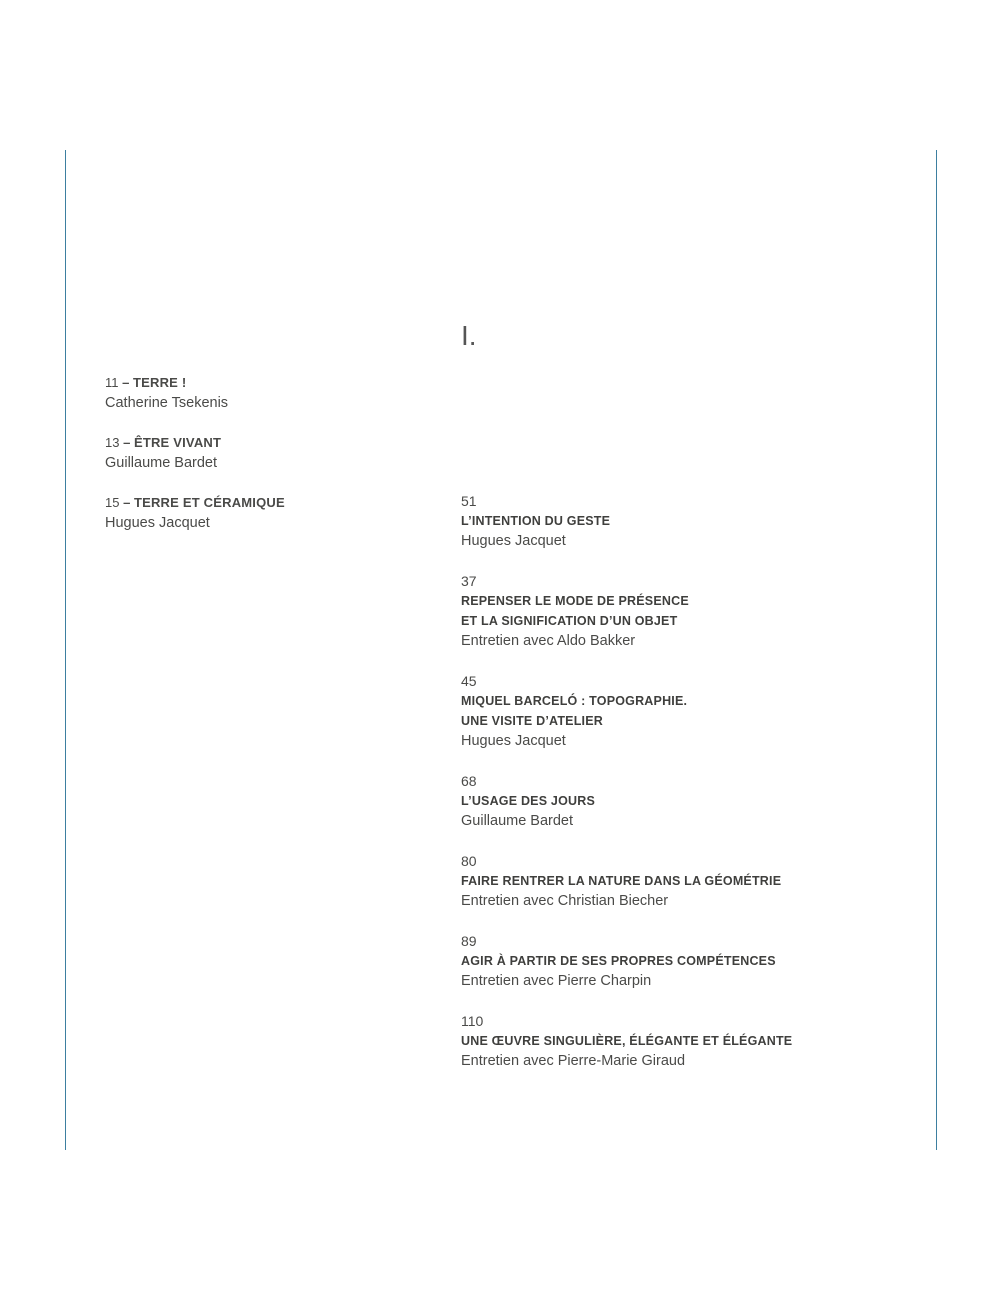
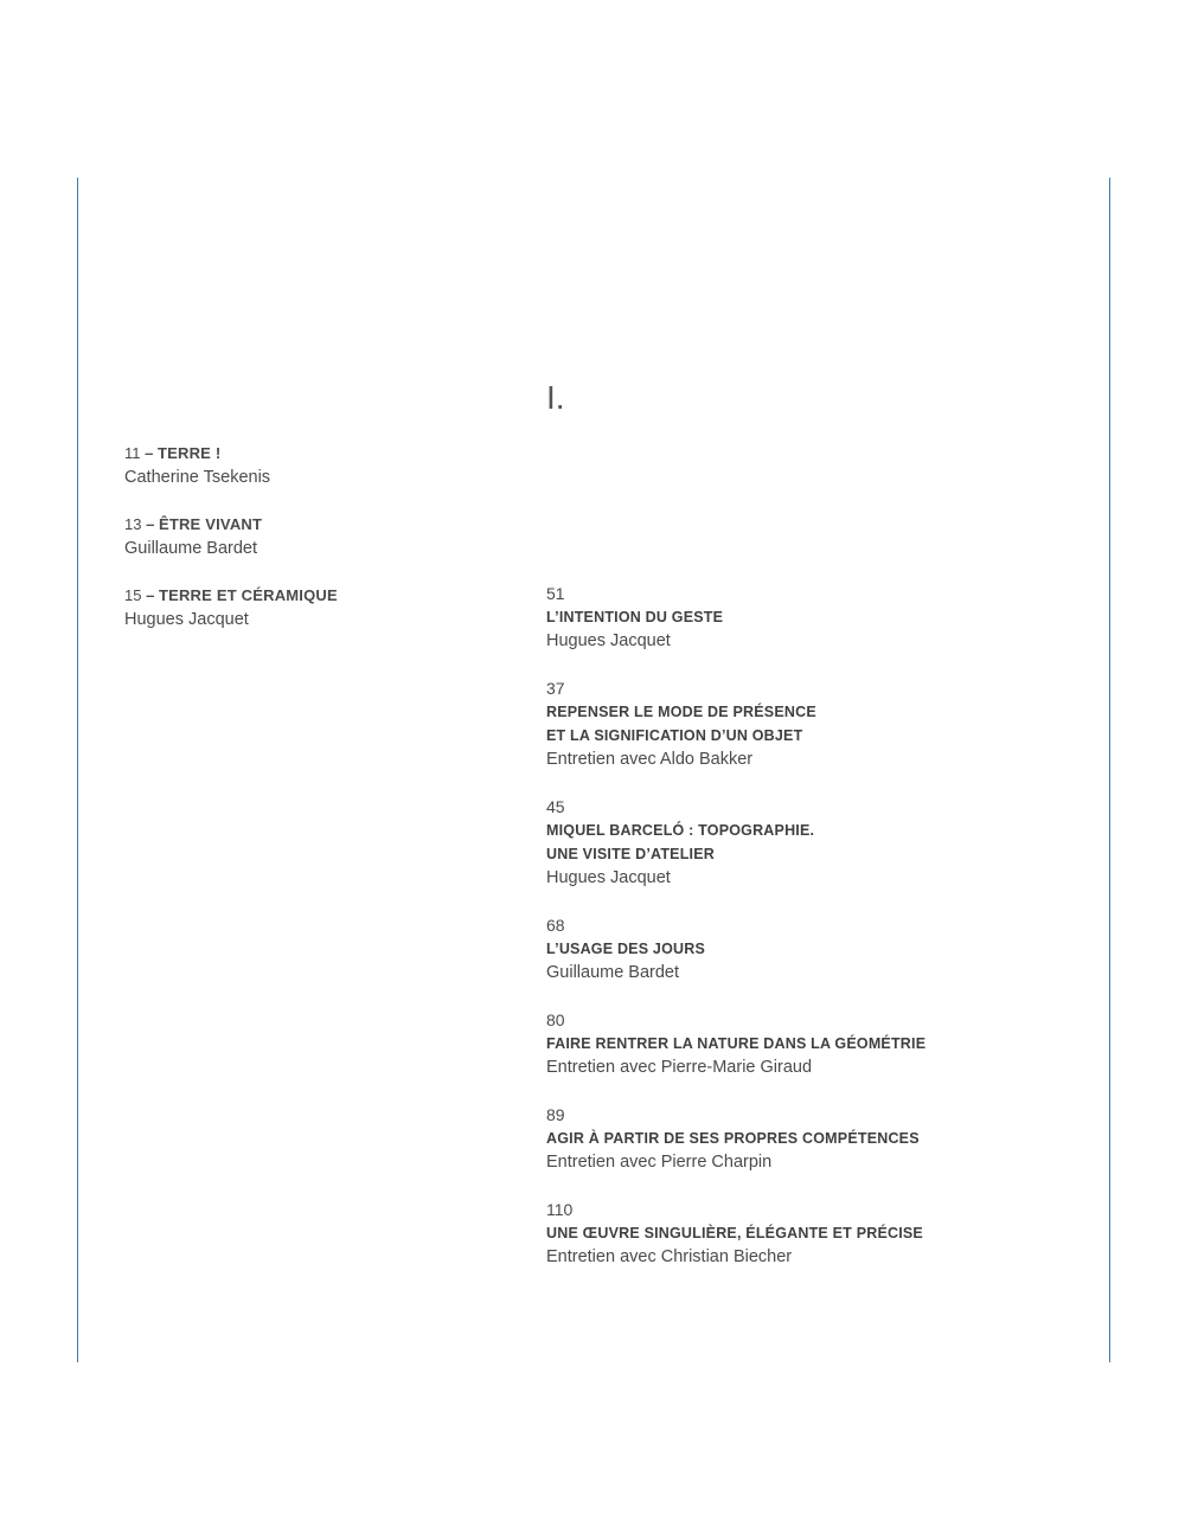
  11 – TERRE !
  Catherine Tsekenis
  13 – ÊTRE VIVANT
  Guillaume Bardet
  15 – TERRE ET CÉRAMIQUE
  Hugues Jacquet
  I.
  51
  L’INTENTION DU GESTE
  Hugues Jacquet
  37
  REPENSER LE MODE DE PRÉSENCE
  ET LA SIGNIFICATION D’UN OBJET
  Entretien avec Aldo Bakker
  45
  MIQUEL BARCELÓ : TOPOGRAPHIE.
  UNE VISITE D’ATELIER
  Hugues Jacquet
  68
  L’USAGE DES JOURS
  Guillaume Bardet
  80
  FAIRE RENTRER LA NATURE DANS LA GÉOMÉTRIE
- Entretien avec Christian Biecher
+ Entretien avec Pierre-Marie Giraud
  89
  AGIR À PARTIR DE SES PROPRES COMPÉTENCES
  Entretien avec Pierre Charpin
  110
- UNE ŒUVRE SINGULIÈRE, ÉLÉGANTE ET ÉLÉGANTE
+ UNE ŒUVRE SINGULIÈRE, ÉLÉGANTE ET PRÉCISE
- Entretien avec Pierre-Marie Giraud
+ Entretien avec Christian Biecher
